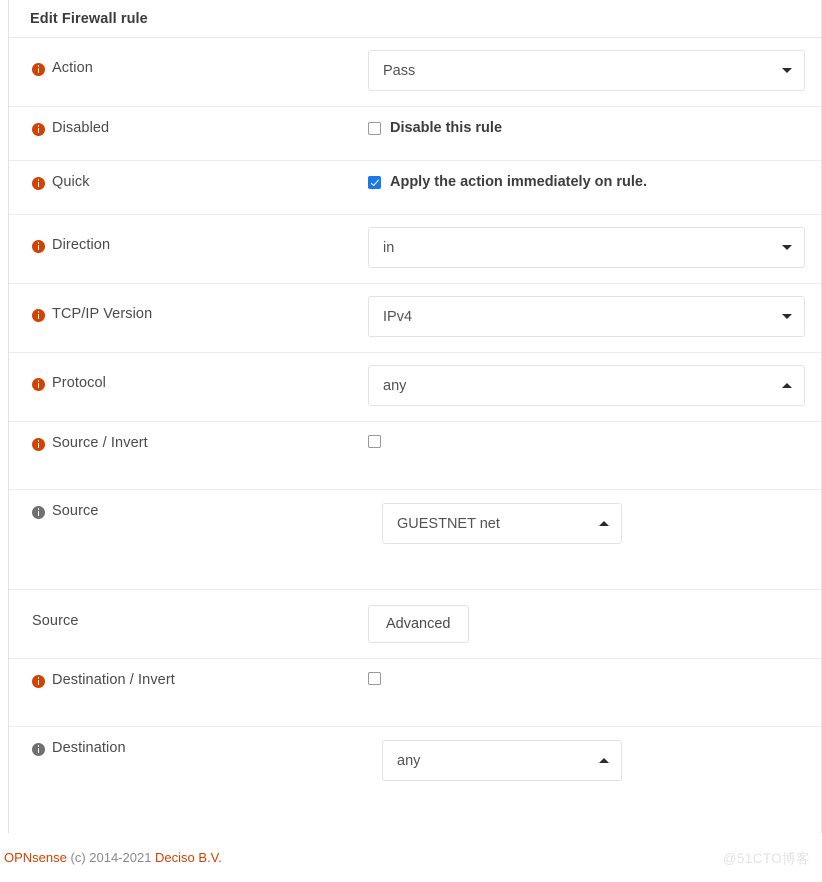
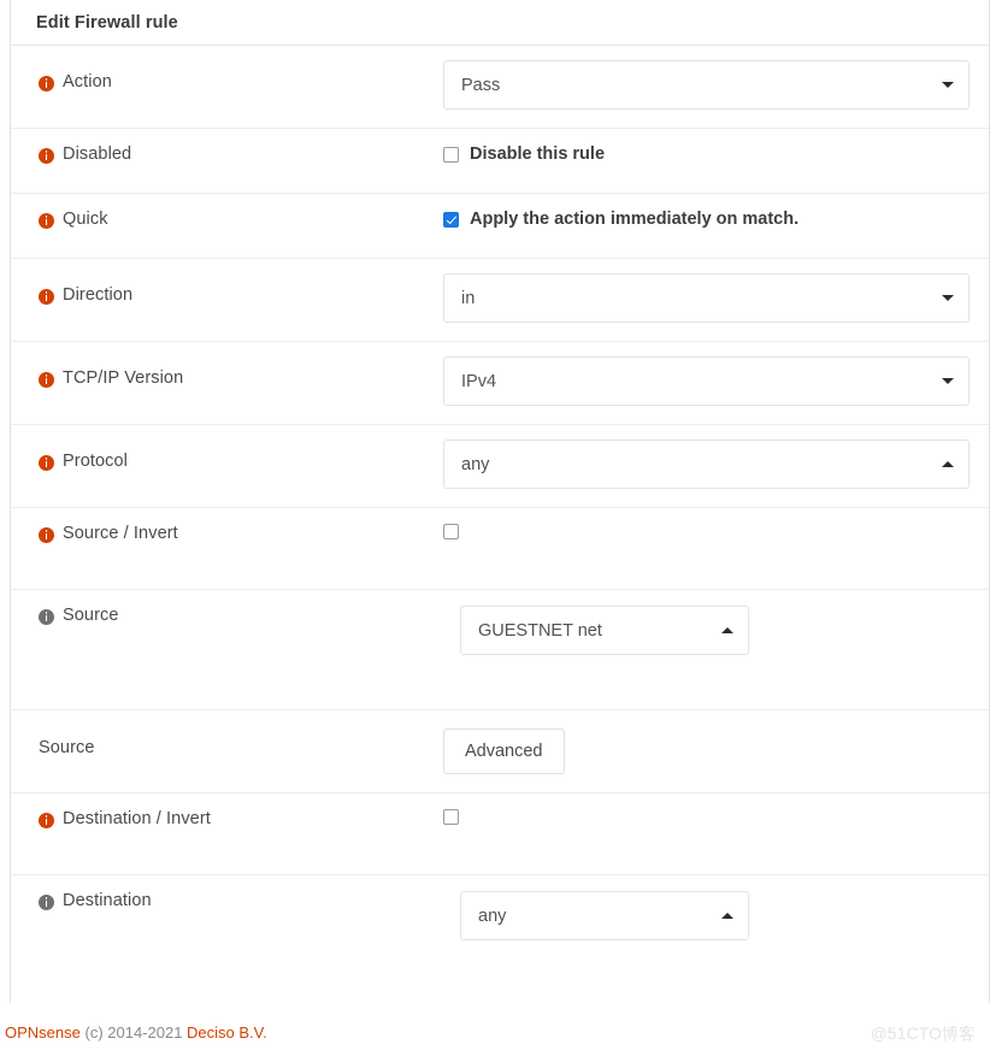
  Edit Firewall rule
  Action
  Pass
  Disabled
  Disable this rule
  Quick
- Apply the action immediately on rule.
+ Apply the action immediately on match.
  Direction
  in
  TCP/IP Version
  IPv4
  Protocol
  any
  Source / Invert
  Source
  GUESTNET net
  Source
  Advanced
  Destination / Invert
  Destination
  any
  OPNsense (c) 2014-2021 Deciso B.V.
  @51CTO博客
